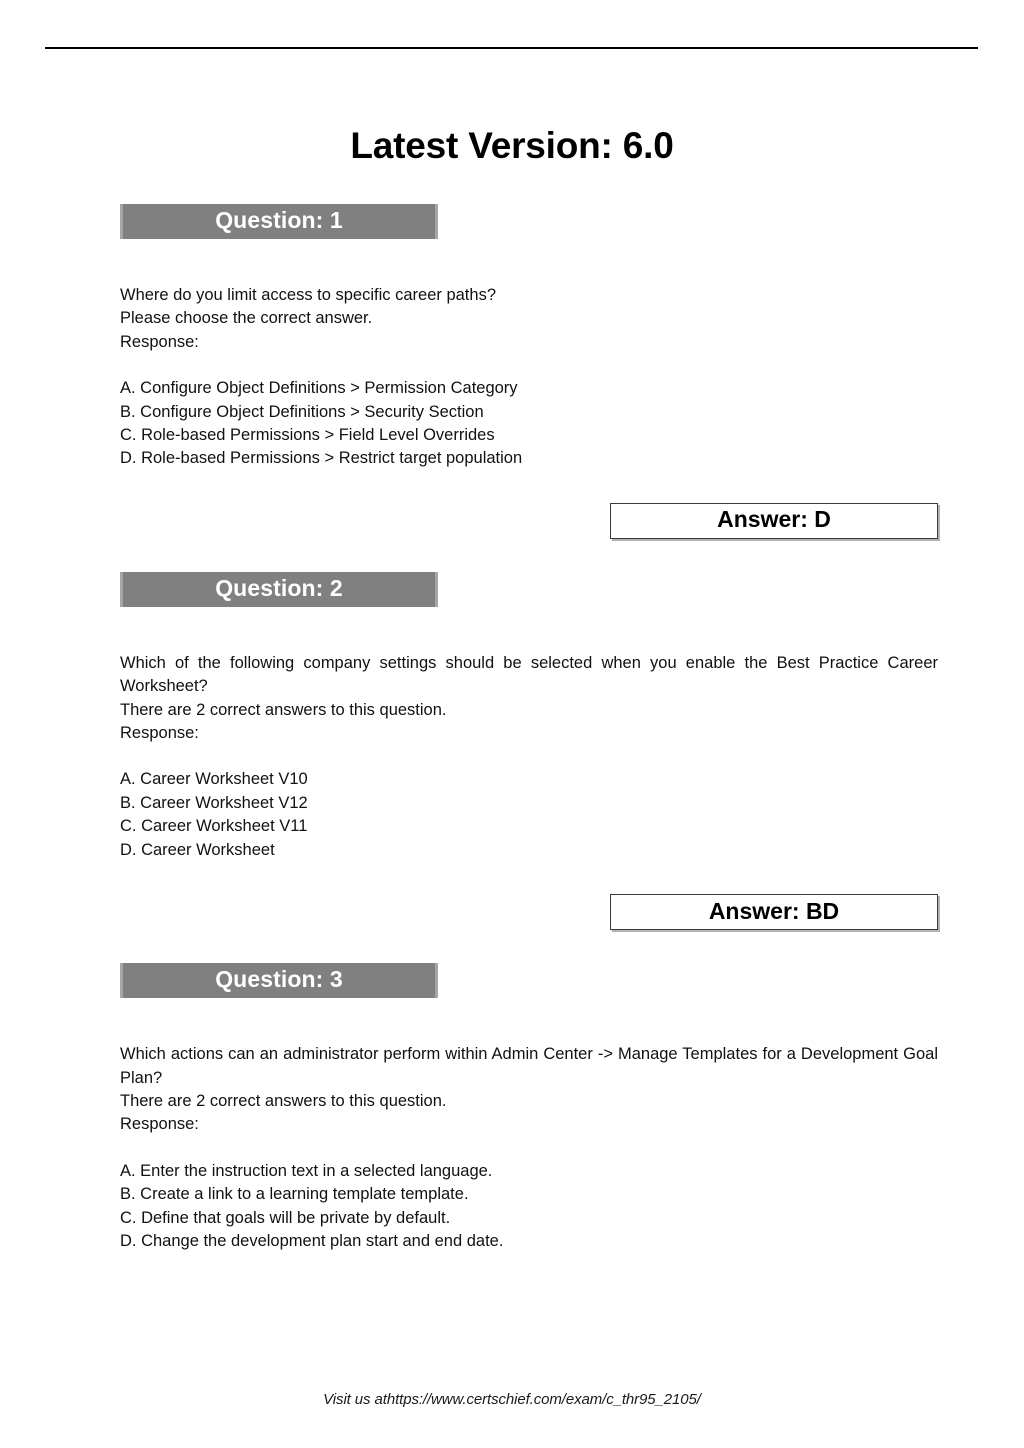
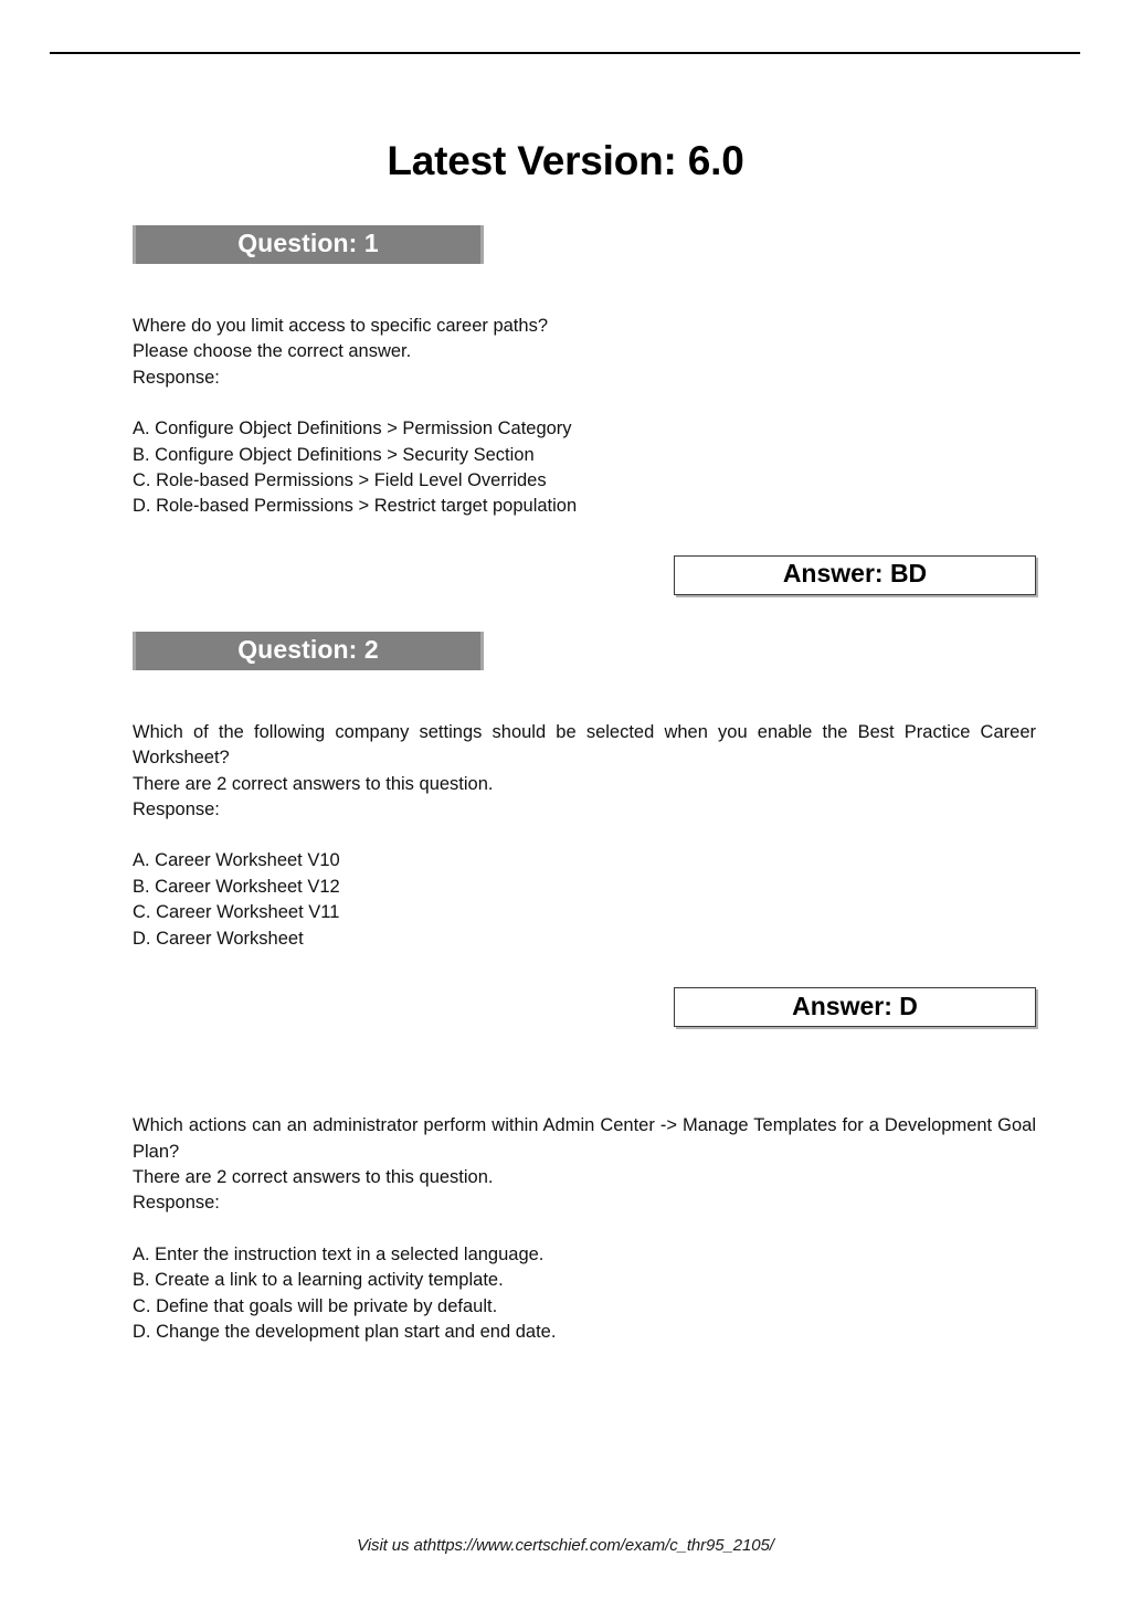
  Latest Version: 6.0
  Question: 1
  Where do you limit access to specific career paths?
  Please choose the correct answer.
  Response:
  A. Configure Object Definitions > Permission Category
  B. Configure Object Definitions > Security Section
  C. Role-based Permissions > Field Level Overrides
  D. Role-based Permissions > Restrict target population
- Answer: D
+ Answer: BD
  Question: 2
  Which of the following company settings should be selected when you enable the Best Practice Career Worksheet?
  There are 2 correct answers to this question.
  Response:
  A. Career Worksheet V10
  B. Career Worksheet V12
  C. Career Worksheet V11
  D. Career Worksheet
- Answer: BD
+ Answer: D
- Question: 3
  Which actions can an administrator perform within Admin Center -> Manage Templates for a Development Goal Plan?
  There are 2 correct answers to this question.
  Response:
  A. Enter the instruction text in a selected language.
- B. Create a link to a learning template template.
+ B. Create a link to a learning activity template.
  C. Define that goals will be private by default.
  D. Change the development plan start and end date.
  Visit us athttps://www.certschief.com/exam/c_thr95_2105/
